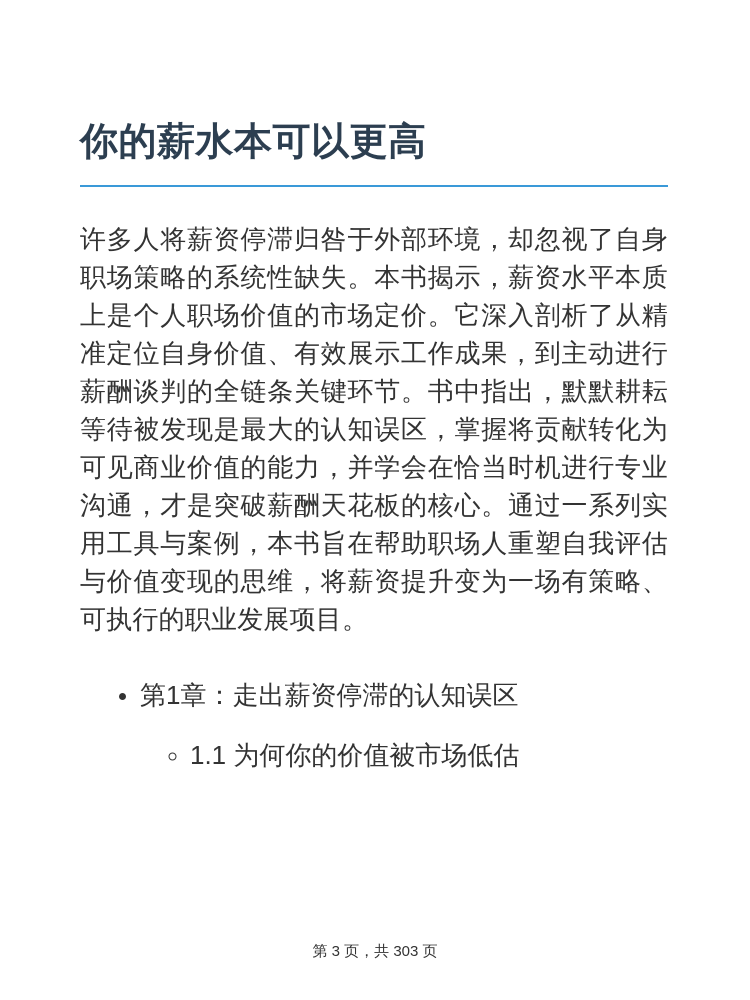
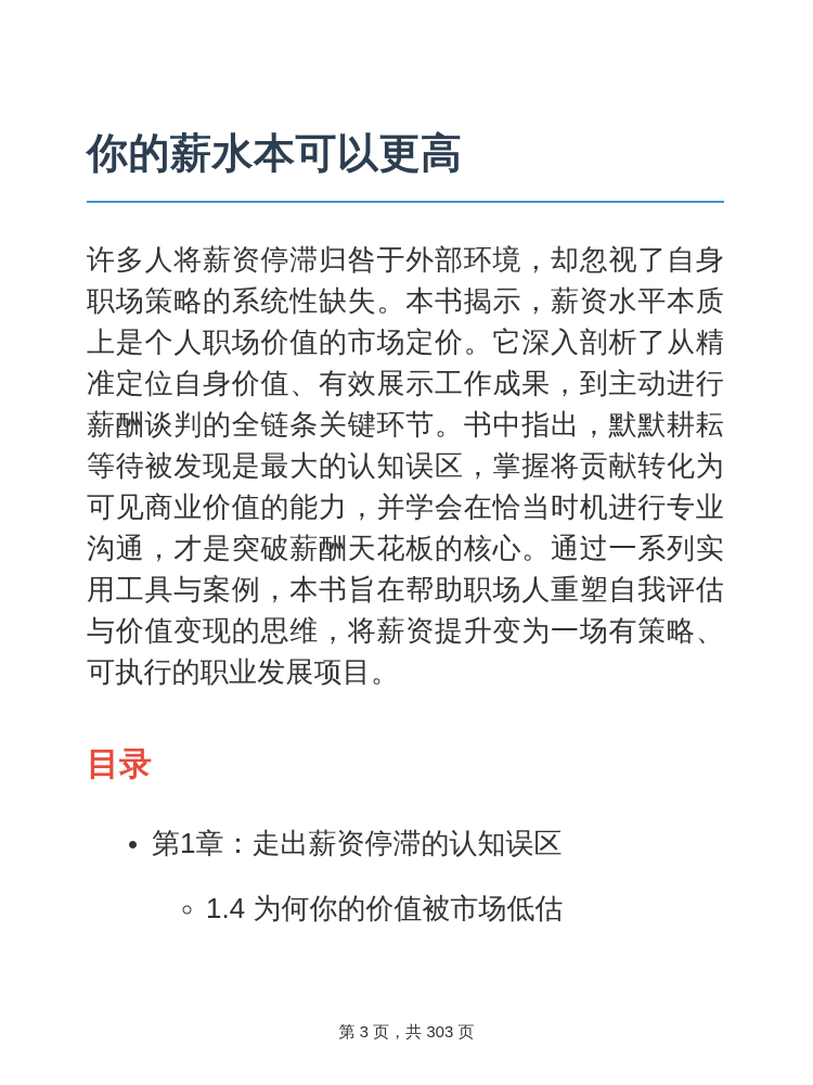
  你的薪水本可以更高
  许多人将薪资停滞归咎于外部环境，却忽视了自身职场策略的系统性缺失。本书揭示，薪资水平本质上是个人职场价值的市场定价。它深入剖析了从精准定位自身价值、有效展示工作成果，到主动进行薪酬谈判的全链条关键环节。书中指出，默默耕耘等待被发现是最大的认知误区，掌握将贡献转化为可见商业价值的能力，并学会在恰当时机进行专业沟通，才是突破薪酬天花板的核心。通过一系列实用工具与案例，本书旨在帮助职场人重塑自我评估与价值变现的思维，将薪资提升变为一场有策略、可执行的职业发展项目。
+ 目录
  第1章：走出薪资停滞的认知误区
- 1.1 为何你的价值被市场低估
+ 1.4 为何你的价值被市场低估
  第 3 页，共 303 页
